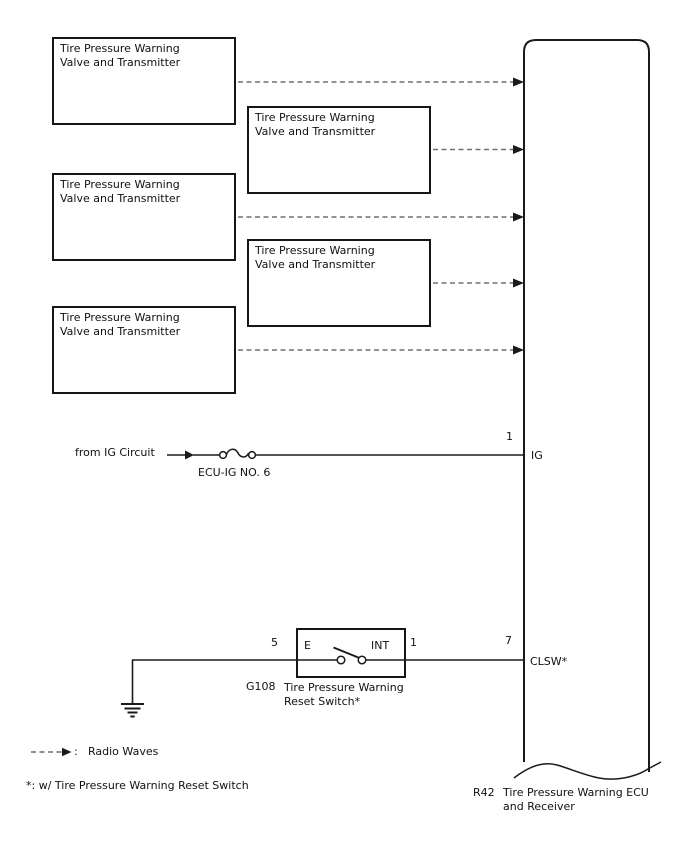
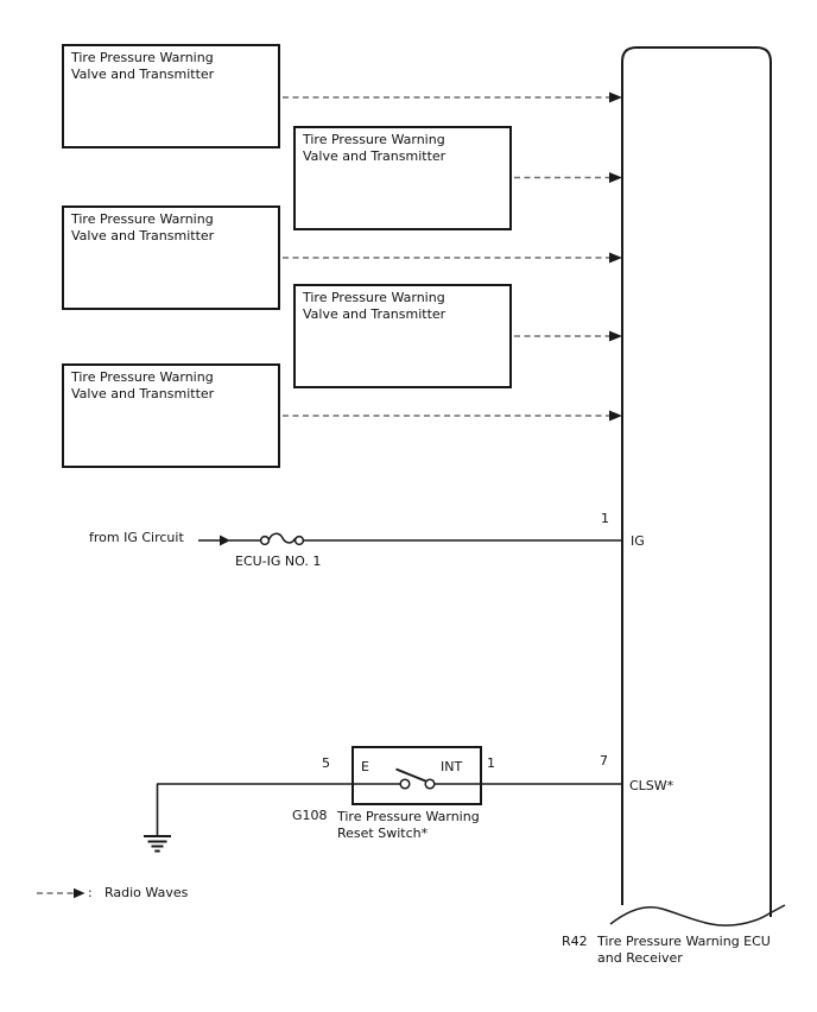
  Tire Pressure Warning
  Valve and Transmitter
  Tire Pressure Warning
  Valve and Transmitter
  Tire Pressure Warning
  Valve and Transmitter
  Tire Pressure Warning
  Valve and Transmitter
  Tire Pressure Warning
  Valve and Transmitter
  from IG Circuit
- ECU-IG NO. 6
+ ECU-IG NO. 1
  1
  IG
  5
  E
  INT
  1
  7
  CLSW*
  G108
  Tire Pressure Warning
  Reset Switch*
  :
  Radio Waves
- *: w/ Tire Pressure Warning Reset Switch
  R42
  Tire Pressure Warning ECU
  and Receiver
